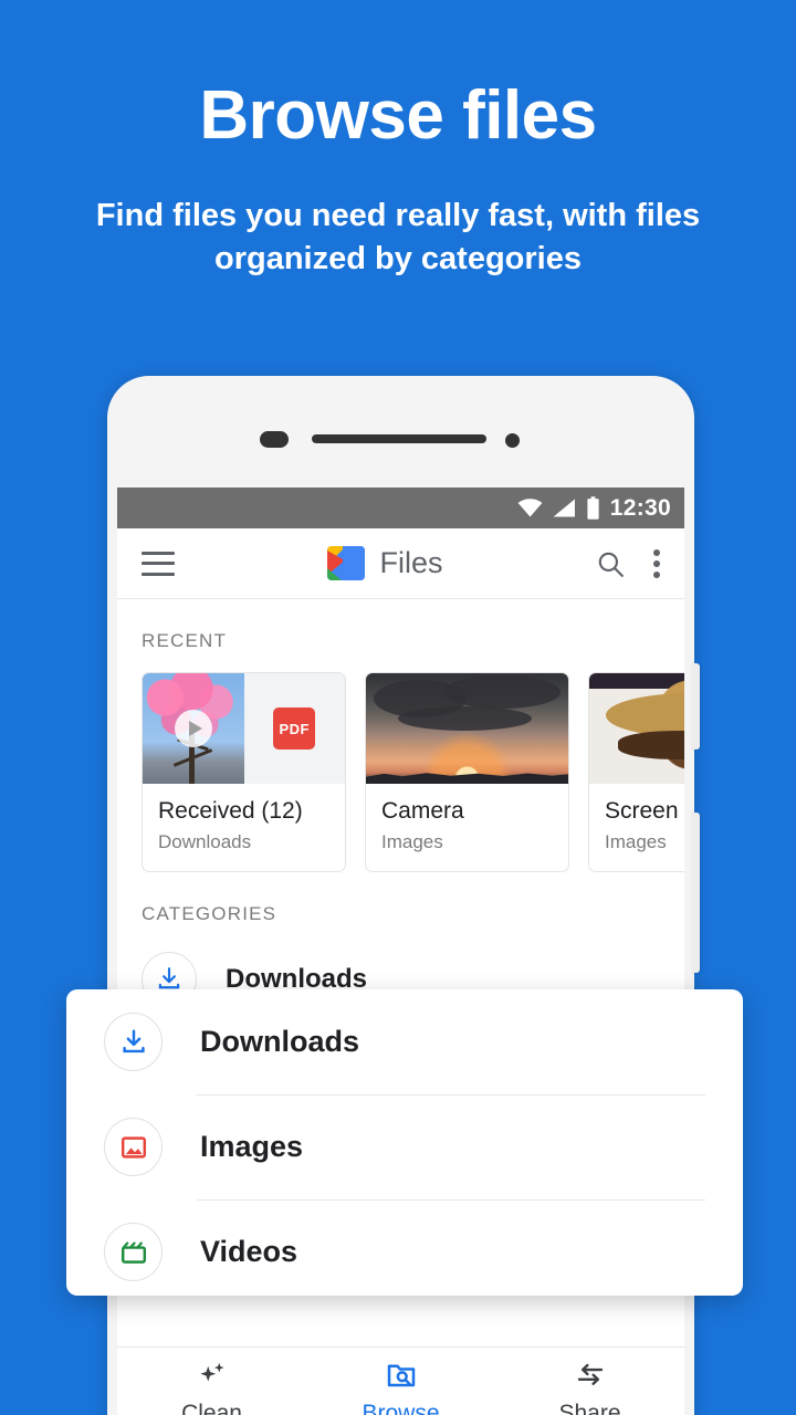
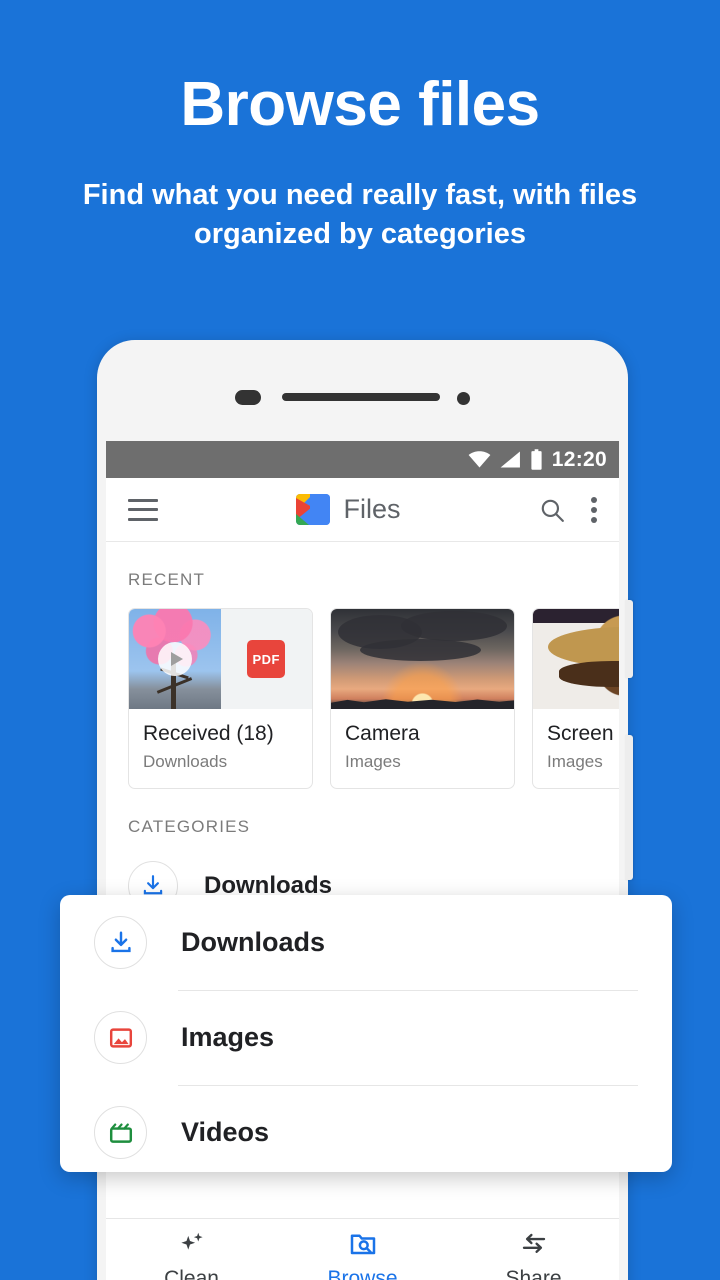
  Browse files
- Find files you need really fast, with files organized by categories
+ Find what you need really fast, with files organized by categories
- 12:30
+ 12:20
  Files
  RECENT
  PDF
- Received (12)
+ Received (18)
  Downloads
  Camera
  Images
  Screen
  Images
  CATEGORIES
  Downloads
  Clean
  Browse
  Share
  Downloads
  Images
  Videos
